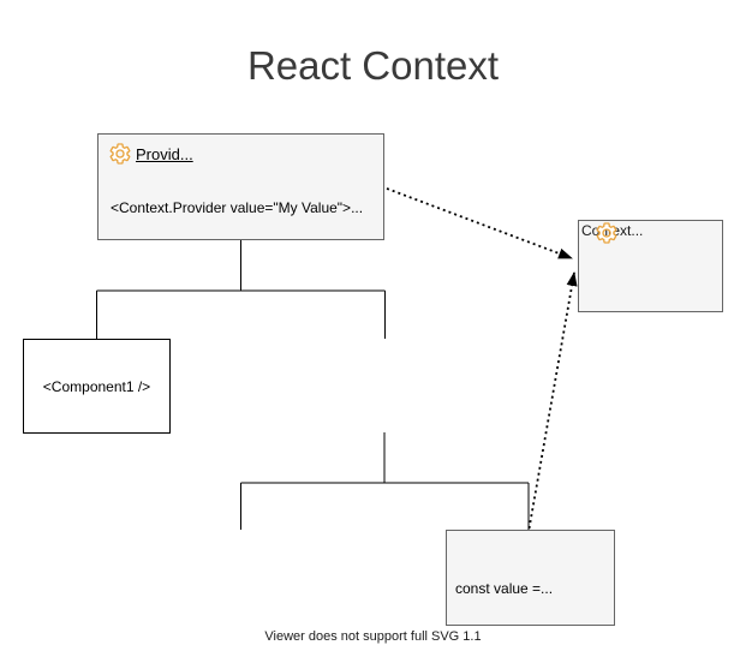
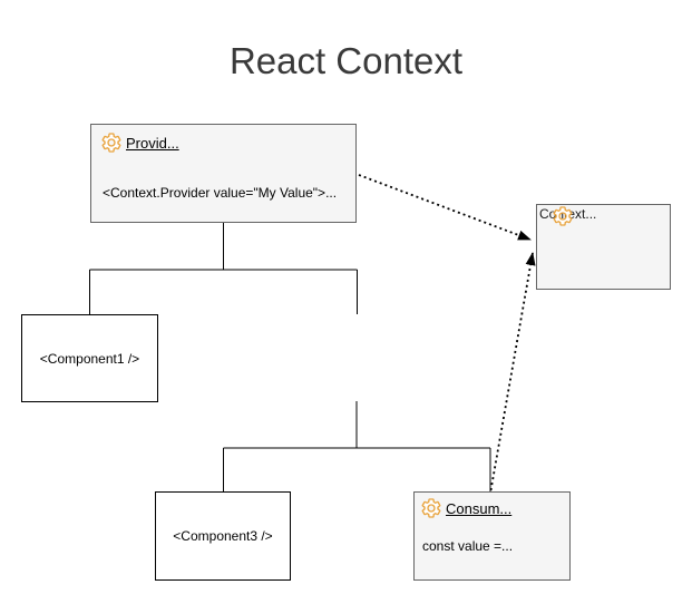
  React Context
  Provid...
  <Context.Provider value="My Value">...
  Coxt...
  <Component1 />
+ <Component3 />
+ Consum...
  const value =...
- Viewer does not support full SVG 1.1
